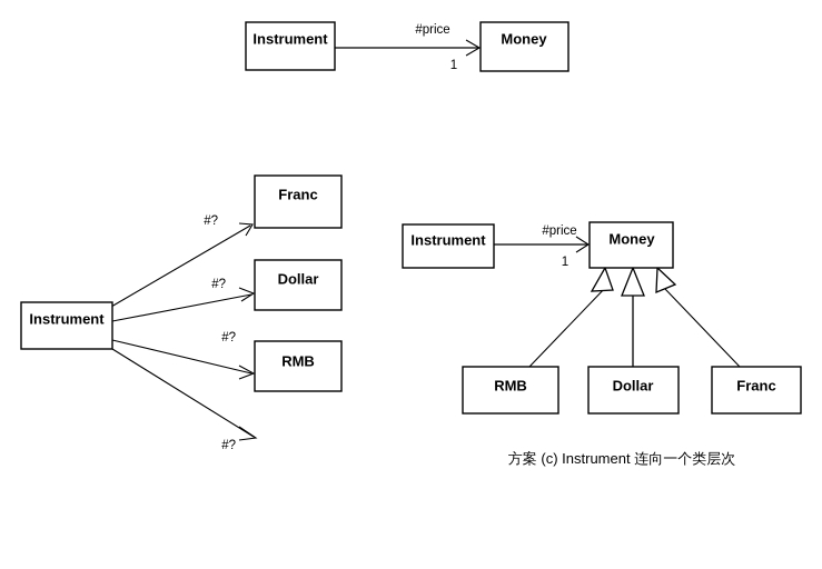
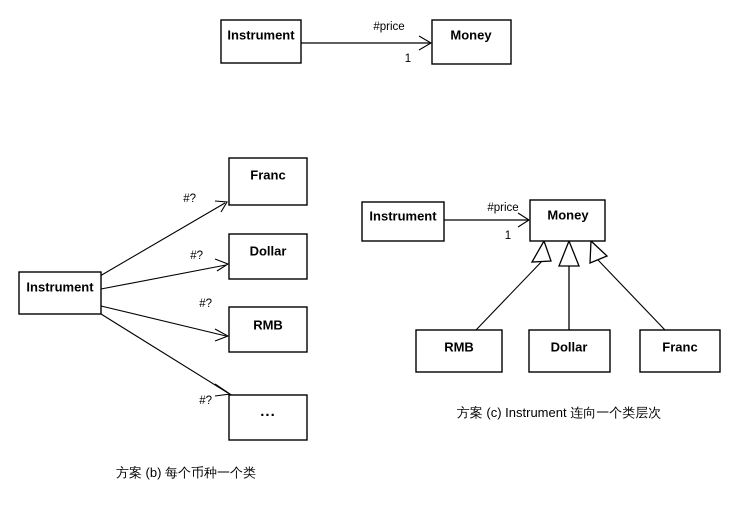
  #price
  1
  Instrument
  Money
  #?
  #?
  #?
  #?
  Instrument
  Franc
  Dollar
  RMB
+ ...
+ 方案 (b) 每个币种一个类
  #price
  1
  Instrument
  Money
  RMB
  Dollar
  Franc
  方案 (c) Instrument 连向一个类层次
